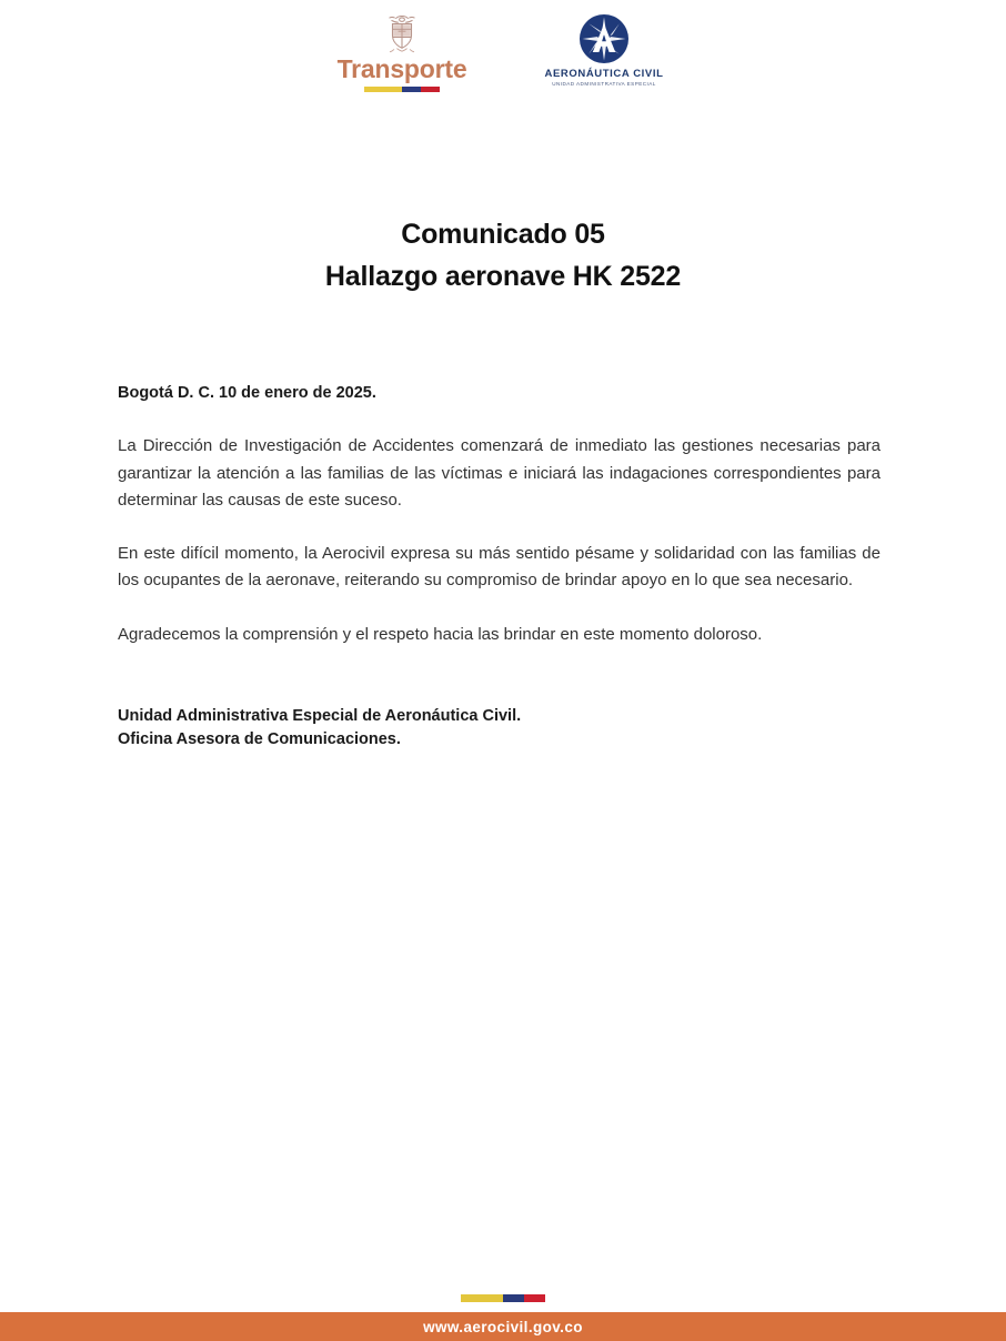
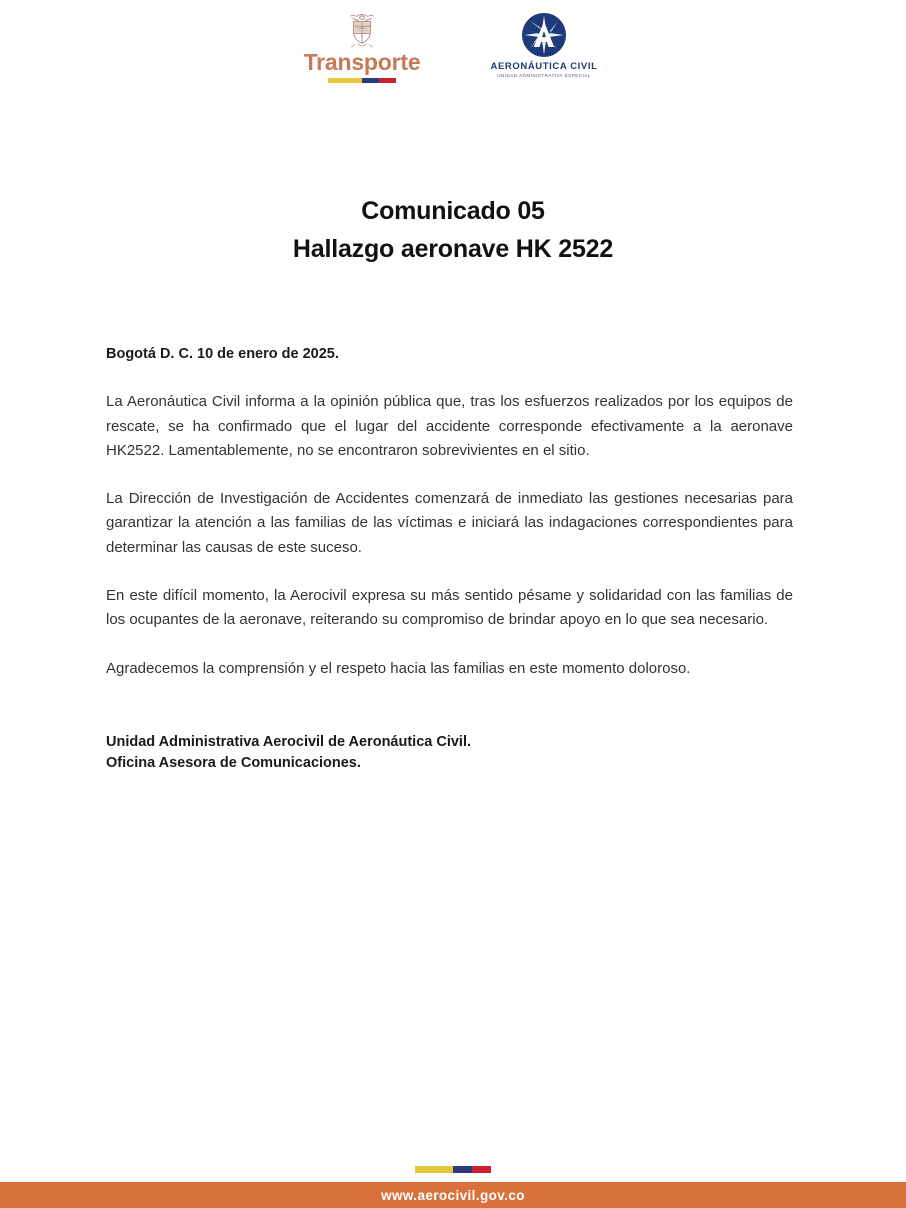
  Transporte
  AERONÁUTICA CIVIL
  Comunicado 05
  Hallazgo aeronave HK 2522
  Bogotá D. C. 10 de enero de 2025.
+ La Aeronáutica Civil informa a la opinión pública que, tras los esfuerzos realizados por los equipos de rescate, se ha confirmado que el lugar del accidente corresponde efectivamente a la aeronave HK2522. Lamentablemente, no se encontraron sobrevivientes en el sitio.
  La Dirección de Investigación de Accidentes comenzará de inmediato las gestiones necesarias para garantizar la atención a las familias de las víctimas e iniciará las indagaciones correspondientes para determinar las causas de este suceso.
  En este difícil momento, la Aerocivil expresa su más sentido pésame y solidaridad con las familias de los ocupantes de la aeronave, reiterando su compromiso de brindar apoyo en lo que sea necesario.
- Agradecemos la comprensión y el respeto hacia las brindar en este momento doloroso.
+ Agradecemos la comprensión y el respeto hacia las familias en este momento doloroso.
- Unidad Administrativa Especial de Aeronáutica Civil.
+ Unidad Administrativa Aerocivil de Aeronáutica Civil.
  Oficina Asesora de Comunicaciones.
  www.aerocivil.gov.co
